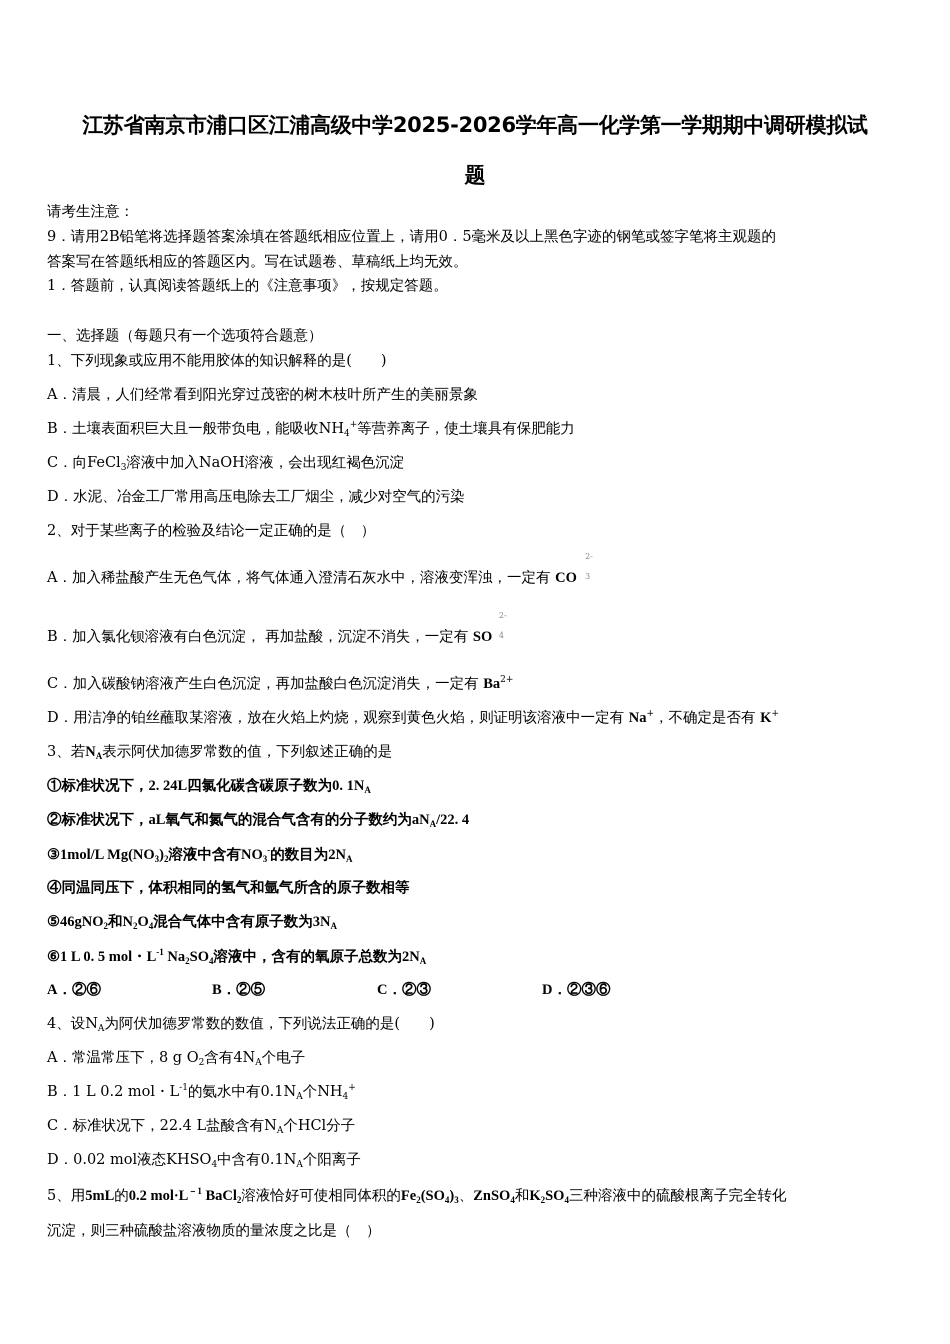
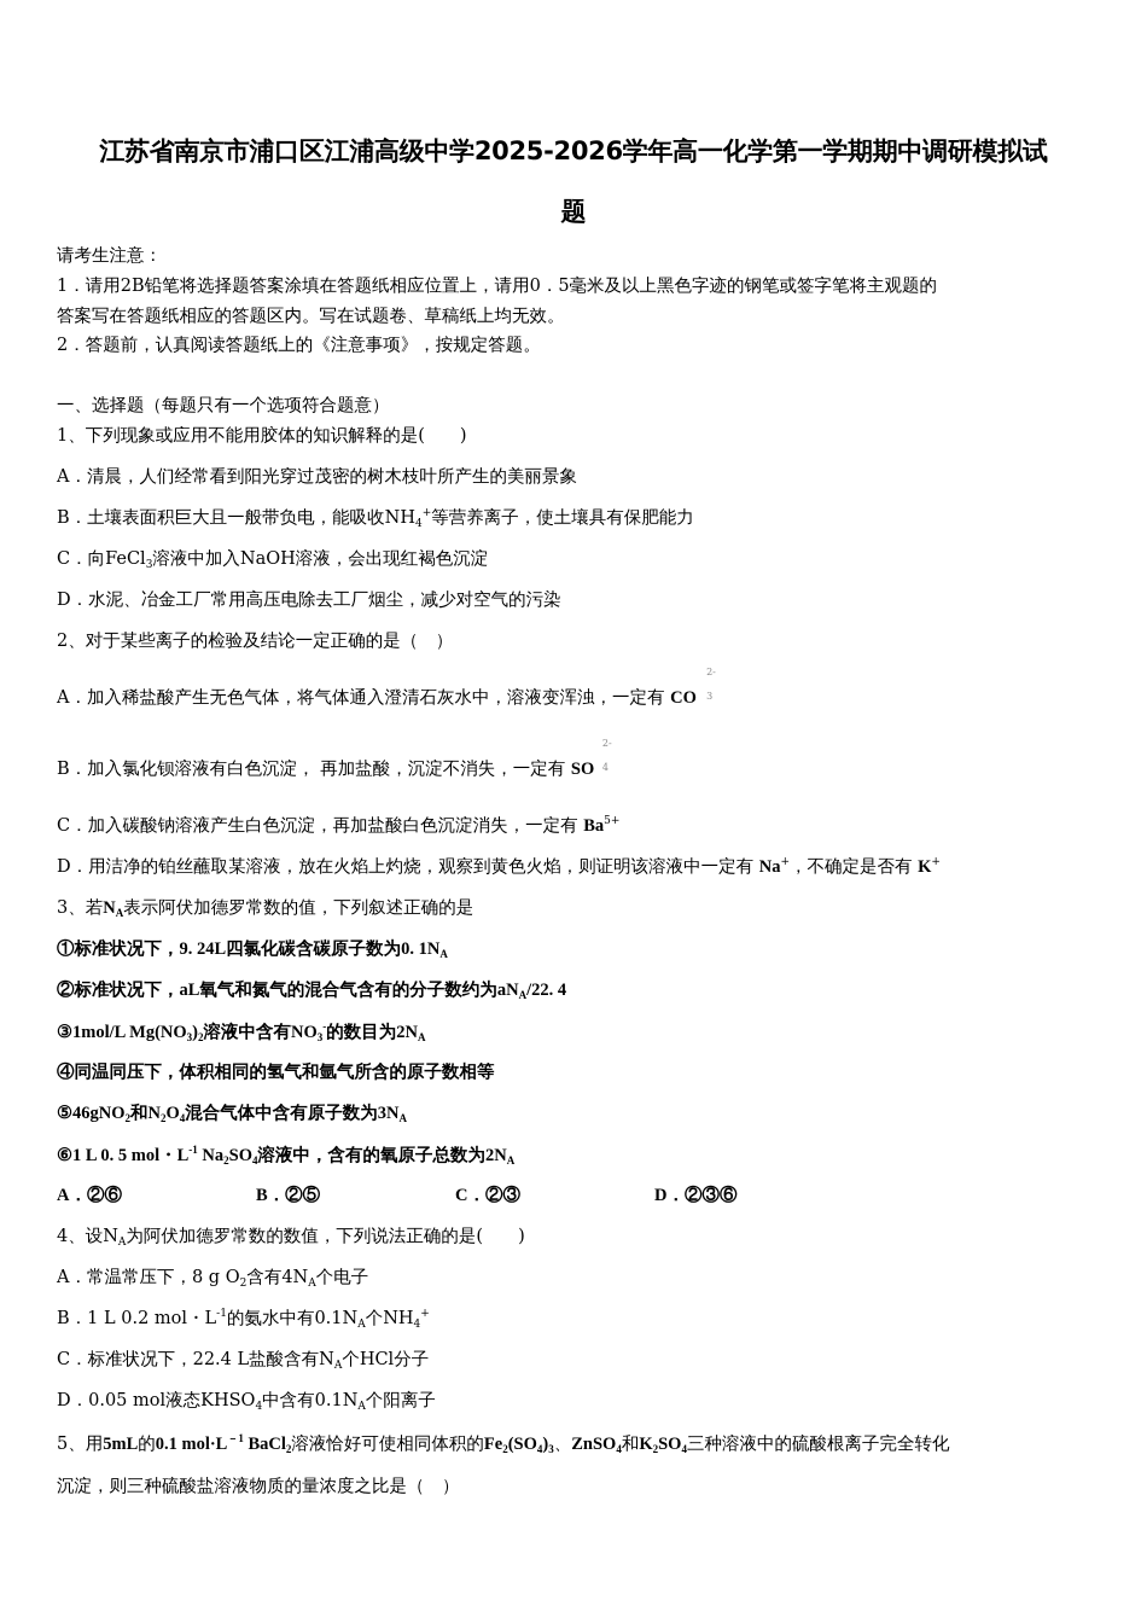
  江苏省南京市浦口区江浦高级中学2025-2026学年高一化学第一学期期中调研模拟试
  题
  请考生注意：
- 9．请用2B铅笔将选择题答案涂填在答题纸相应位置上，请用0．5毫米及以上黑色字迹的钢笔或签字笔将主观题的
+ 1．请用2B铅笔将选择题答案涂填在答题纸相应位置上，请用0．5毫米及以上黑色字迹的钢笔或签字笔将主观题的
  答案写在答题纸相应的答题区内。写在试题卷、草稿纸上均无效。
- 1．答题前，认真阅读答题纸上的《注意事项》，按规定答题。
+ 2．答题前，认真阅读答题纸上的《注意事项》，按规定答题。
  一、选择题（每题只有一个选项符合题意）
  1、下列现象或应用不能用胶体的知识解释的是( )
  A．清晨，人们经常看到阳光穿过茂密的树木枝叶所产生的美丽景象
  B．土壤表面积巨大且一般带负电，能吸收NH4+等营养离子，使土壤具有保肥能力
  C．向FeCl3溶液中加入NaOH溶液，会出现红褐色沉淀
  D．水泥、冶金工厂常用高压电除去工厂烟尘，减少对空气的污染
  2、对于某些离子的检验及结论一定正确的是（ ）
  A．加入稀盐酸产生无色气体，将气体通入澄清石灰水中，溶液变浑浊，一定有 CO
  2-
  3
  B．加入氯化钡溶液有白色沉淀， 再加盐酸，沉淀不消失，一定有 SO
  2-
  4
- C．加入碳酸钠溶液产生白色沉淀，再加盐酸白色沉淀消失，一定有 Ba2+
+ C．加入碳酸钠溶液产生白色沉淀，再加盐酸白色沉淀消失，一定有 Ba5+
  D．用洁净的铂丝蘸取某溶液，放在火焰上灼烧，观察到黄色火焰，则证明该溶液中一定有 Na+，不确定是否有 K+
  3、若NA表示阿伏加德罗常数的值，下列叙述正确的是
- ①标准状况下，2. 24L四氯化碳含碳原子数为0. 1NA
+ ①标准状况下，9. 24L四氯化碳含碳原子数为0. 1NA
  ②标准状况下，aL氧气和氮气的混合气含有的分子数约为aNA/22. 4
  ③1mol/L Mg(NO3)2溶液中含有NO3-的数目为2NA
  ④同温同压下，体积相同的氢气和氩气所含的原子数相等
  ⑤46gNO2和N2O4混合气体中含有原子数为3NA
  ⑥1 L 0. 5 mol・L-1 Na2SO4溶液中，含有的氧原子总数为2NA
  A．②⑥ B．②⑤ C．②③ D．②③⑥
  4、设NA为阿伏加德罗常数的数值，下列说法正确的是( )
  A．常温常压下，8 g O2含有4NA个电子
  B．1 L 0.2 mol・L-1的氨水中有0.1NA个NH4+
  C．标准状况下，22.4 L盐酸含有NA个HCl分子
- D．0.02 mol液态KHSO4中含有0.1NA个阳离子
+ D．0.05 mol液态KHSO4中含有0.1NA个阳离子
- 5、用5mL的0.2 mol·L－1 BaCl2溶液恰好可使相同体积的Fe2(SO4)3、ZnSO4和K2SO4三种溶液中的硫酸根离子完全转化
+ 5、用5mL的0.1 mol·L－1 BaCl2溶液恰好可使相同体积的Fe2(SO4)3、ZnSO4和K2SO4三种溶液中的硫酸根离子完全转化
  沉淀，则三种硫酸盐溶液物质的量浓度之比是（ ）
